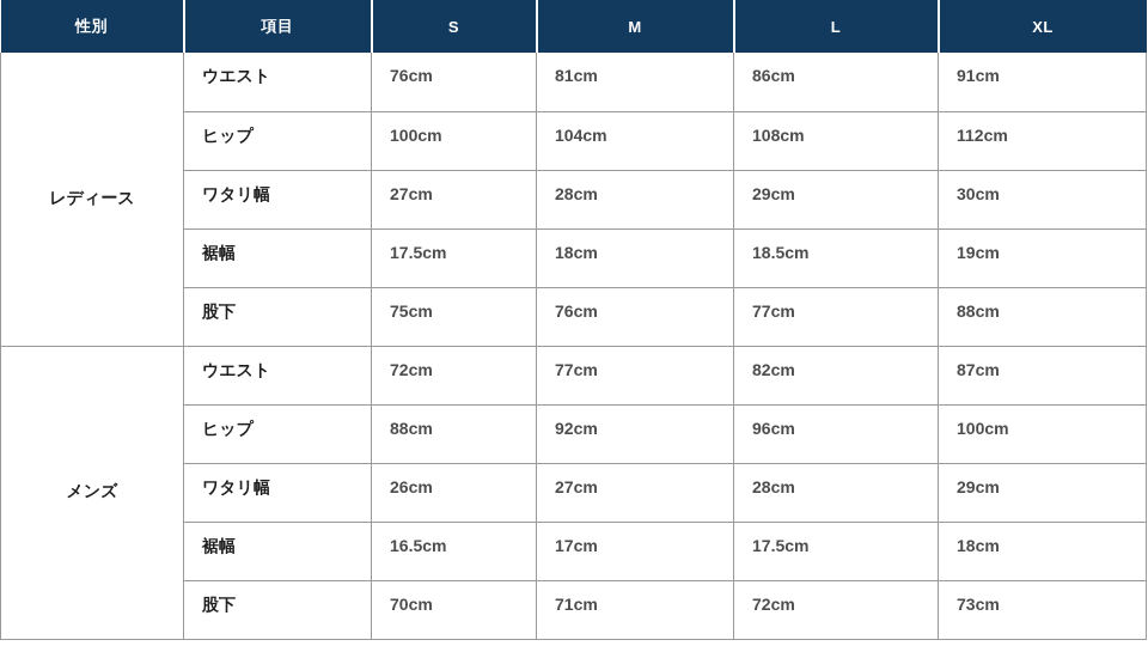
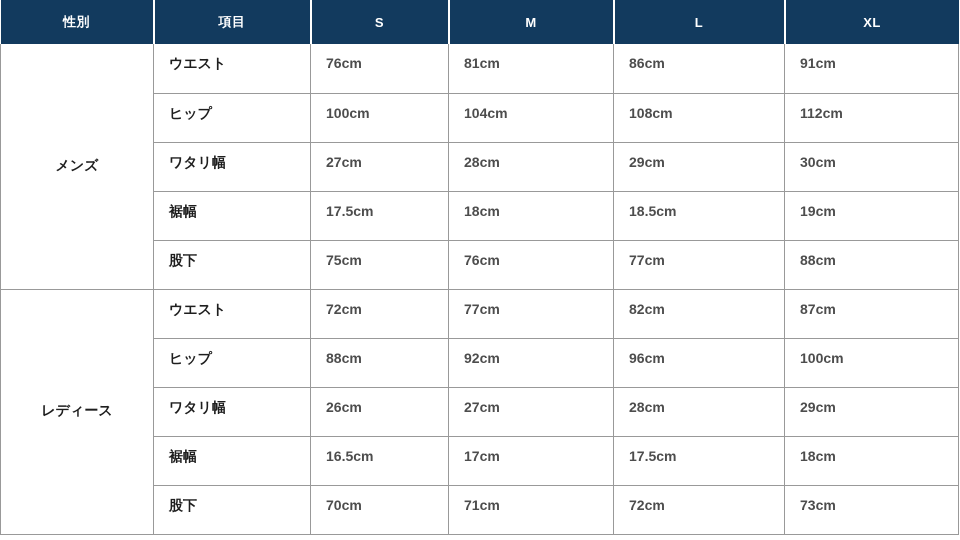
  性別	項目	S	M	L	XL
- レディース	ウエスト	76cm	81cm	86cm	91cm
+ メンズ	ウエスト	76cm	81cm	86cm	91cm
  ヒップ	100cm	104cm	108cm	112cm
  ワタリ幅	27cm	28cm	29cm	30cm
  裾幅	17.5cm	18cm	18.5cm	19cm
  股下	75cm	76cm	77cm	88cm
- メンズ	ウエスト	72cm	77cm	82cm	87cm
+ レディース	ウエスト	72cm	77cm	82cm	87cm
  ヒップ	88cm	92cm	96cm	100cm
  ワタリ幅	26cm	27cm	28cm	29cm
  裾幅	16.5cm	17cm	17.5cm	18cm
  股下	70cm	71cm	72cm	73cm
